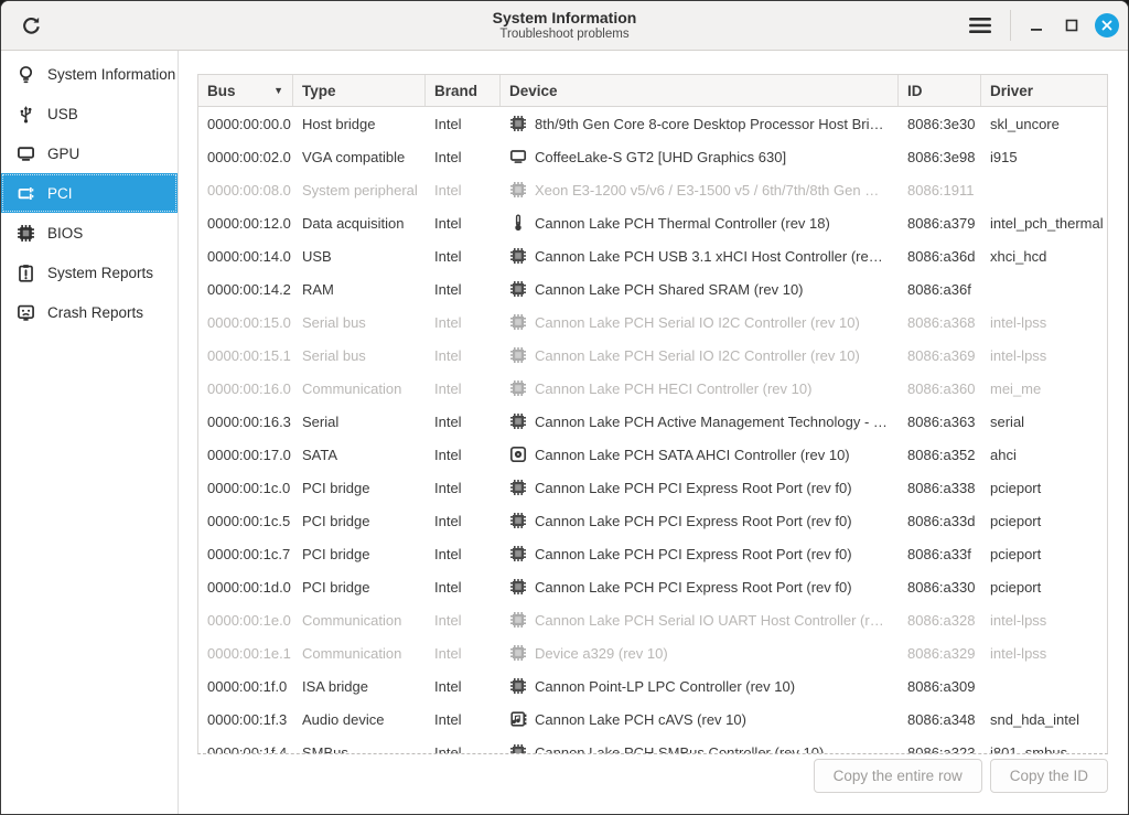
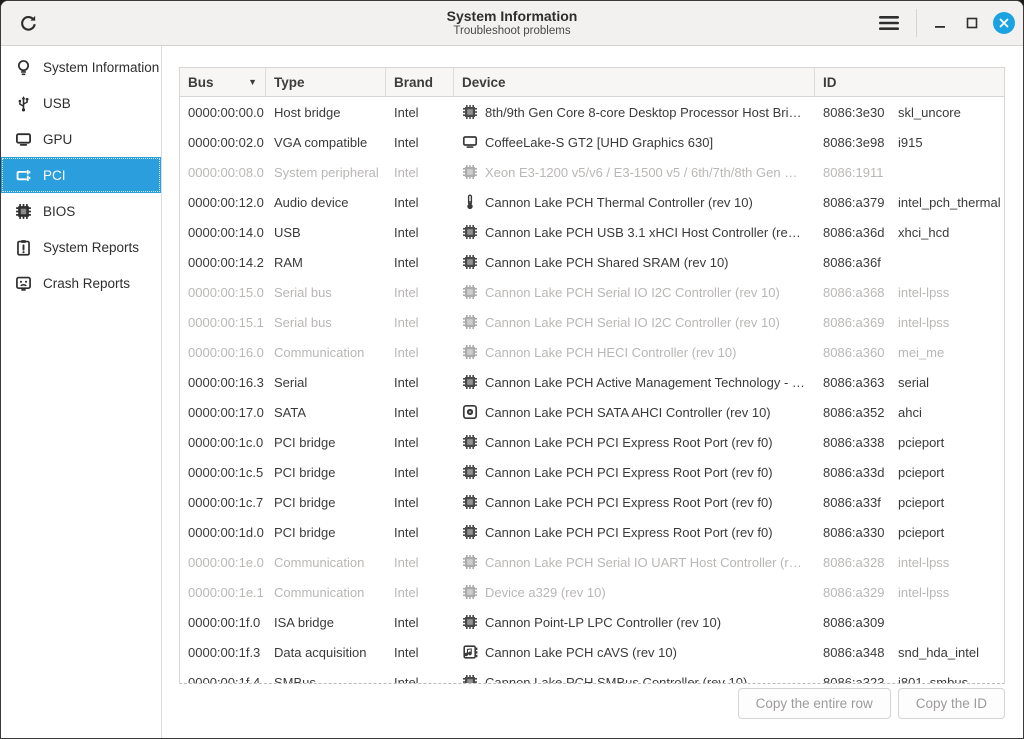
  System Information
  Troubleshoot problems
  System Information
  USB
  GPU
  PCI
  BIOS
  System Reports
  Crash Reports
  Bus
  ▼
  Type
  Brand
  Device
  ID
- Driver
  0000:00:00.0
  Host bridge
  Intel
  8th/9th Gen Core 8-core Desktop Processor Host Brid…
  8086:3e30
  skl_uncore
  0000:00:02.0
  VGA compatible
  Intel
  CoffeeLake-S GT2 [UHD Graphics 630]
  8086:3e98
  i915
  0000:00:08.0
  System peripheral
  Intel
  Xeon E3-1200 v5/v6 / E3-1500 v5 / 6th/7th/8th Gen …
  8086:1911
  0000:00:12.0
- Data acquisition
+ Audio device
  Intel
- Cannon Lake PCH Thermal Controller (rev 18)
+ Cannon Lake PCH Thermal Controller (rev 10)
  8086:a379
  intel_pch_thermal
  0000:00:14.0
  USB
  Intel
  Cannon Lake PCH USB 3.1 xHCI Host Controller (rev 1
  8086:a36d
  xhci_hcd
  0000:00:14.2
  RAM
  Intel
  Cannon Lake PCH Shared SRAM (rev 10)
  8086:a36f
  0000:00:15.0
  Serial bus
  Intel
  Cannon Lake PCH Serial IO I2C Controller (rev 10)
  8086:a368
  intel-lpss
  0000:00:15.1
  Serial bus
  Intel
  Cannon Lake PCH Serial IO I2C Controller (rev 10)
  8086:a369
  intel-lpss
  0000:00:16.0
  Communication
  Intel
  Cannon Lake PCH HECI Controller (rev 10)
  8086:a360
  mei_me
  0000:00:16.3
  Serial
  Intel
  Cannon Lake PCH Active Management Technology - S
  8086:a363
  serial
  0000:00:17.0
  SATA
  Intel
  Cannon Lake PCH SATA AHCI Controller (rev 10)
  8086:a352
  ahci
  0000:00:1c.0
  PCI bridge
  Intel
  Cannon Lake PCH PCI Express Root Port (rev f0)
  8086:a338
  pcieport
  0000:00:1c.5
  PCI bridge
  Intel
  Cannon Lake PCH PCI Express Root Port (rev f0)
  8086:a33d
  pcieport
  0000:00:1c.7
  PCI bridge
  Intel
  Cannon Lake PCH PCI Express Root Port (rev f0)
  8086:a33f
  pcieport
  0000:00:1d.0
  PCI bridge
  Intel
  Cannon Lake PCH PCI Express Root Port (rev f0)
  8086:a330
  pcieport
  0000:00:1e.0
  Communication
  Intel
  Cannon Lake PCH Serial IO UART Host Controller (rev
  8086:a328
  intel-lpss
  0000:00:1e.1
  Communication
  Intel
  Device a329 (rev 10)
  8086:a329
  intel-lpss
  0000:00:1f.0
  ISA bridge
  Intel
  Cannon Point-LP LPC Controller (rev 10)
  8086:a309
  0000:00:1f.3
- Audio device
+ Data acquisition
  Intel
  Cannon Lake PCH cAVS (rev 10)
  8086:a348
  snd_hda_intel
  0000:00:1f.4
  SMBus
  Intel
  Cannon Lake PCH SMBus Controller (rev 10)
  8086:a323
  i801_smbus
  Copy the entire row
  Copy the ID
